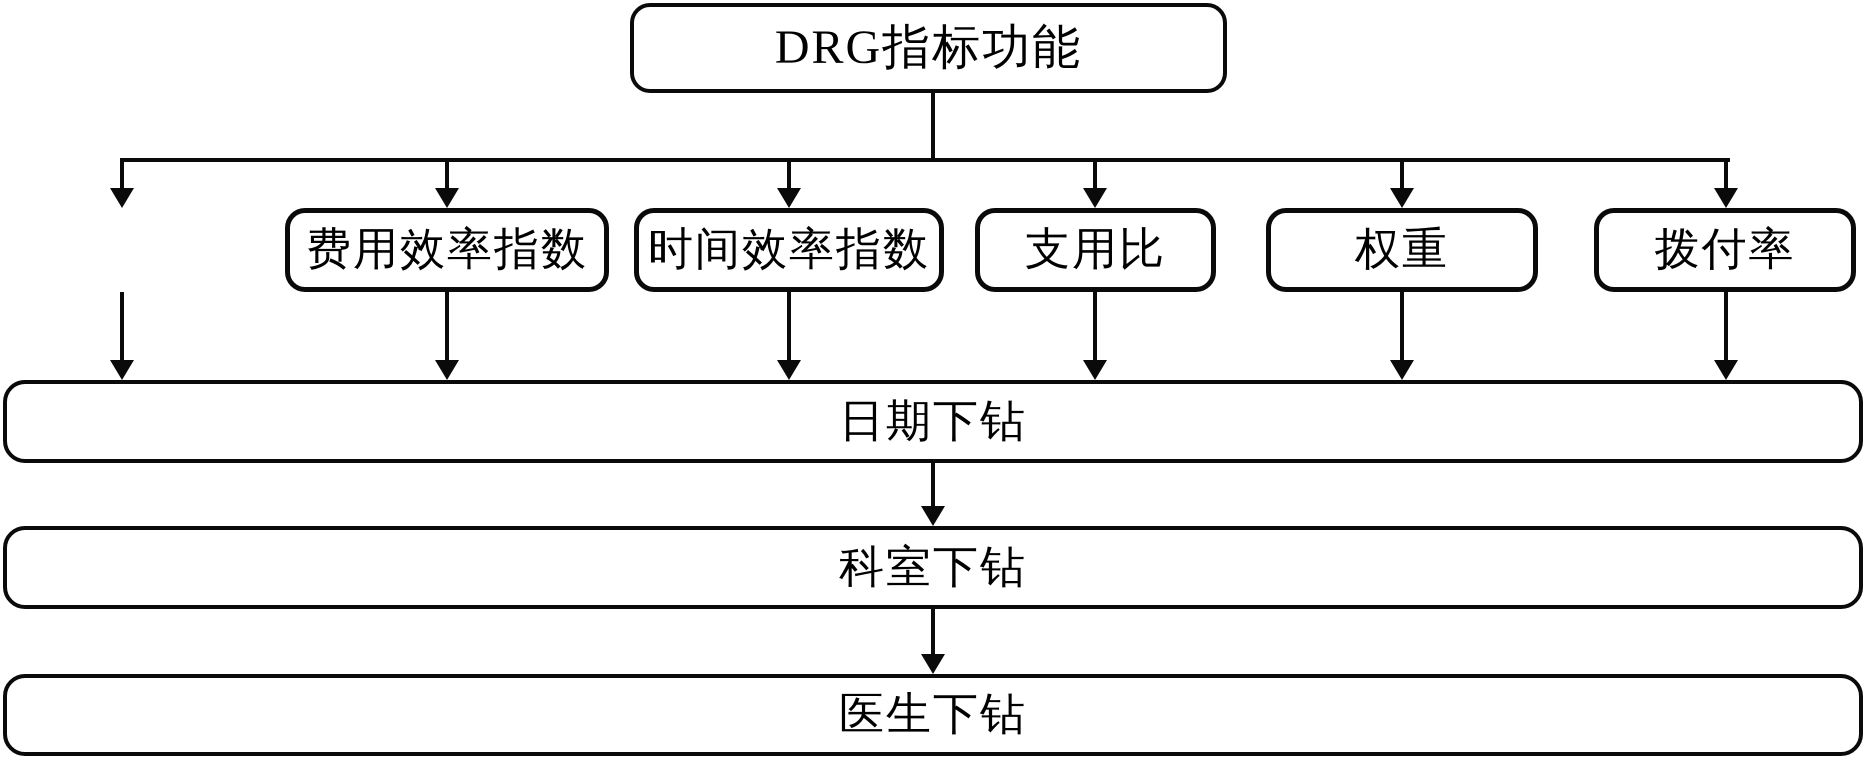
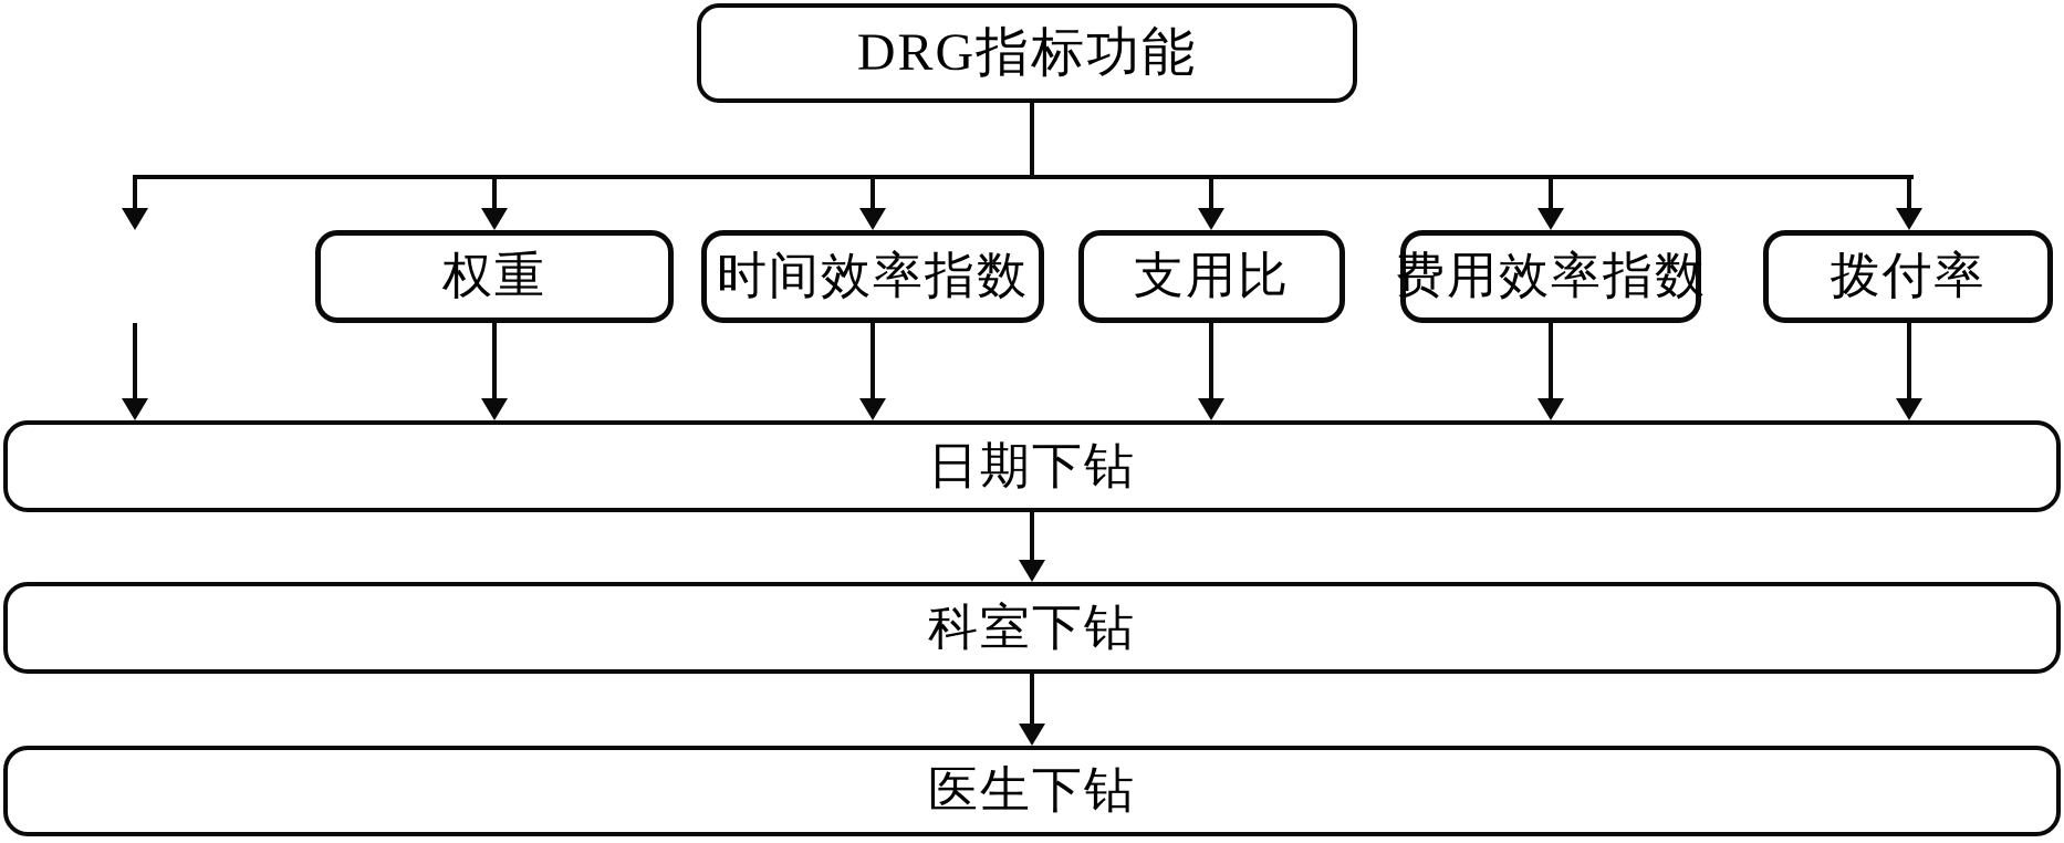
  DRG指标功能
- 费用效率指数
+ 权重
  时间效率指数
  支用比
- 权重
+ 费用效率指数
  拨付率
  日期下钻
  科室下钻
  医生下钻
